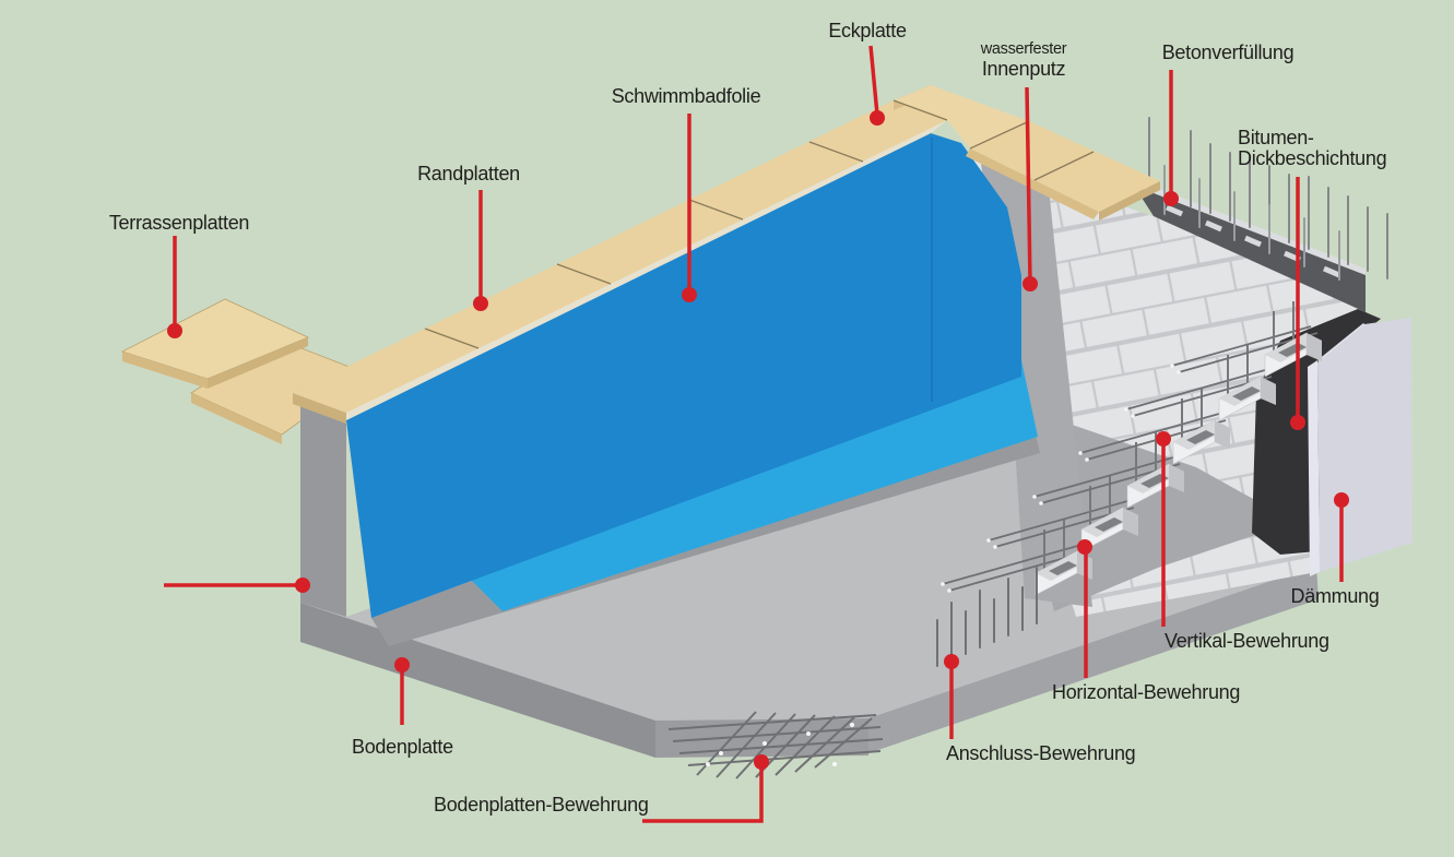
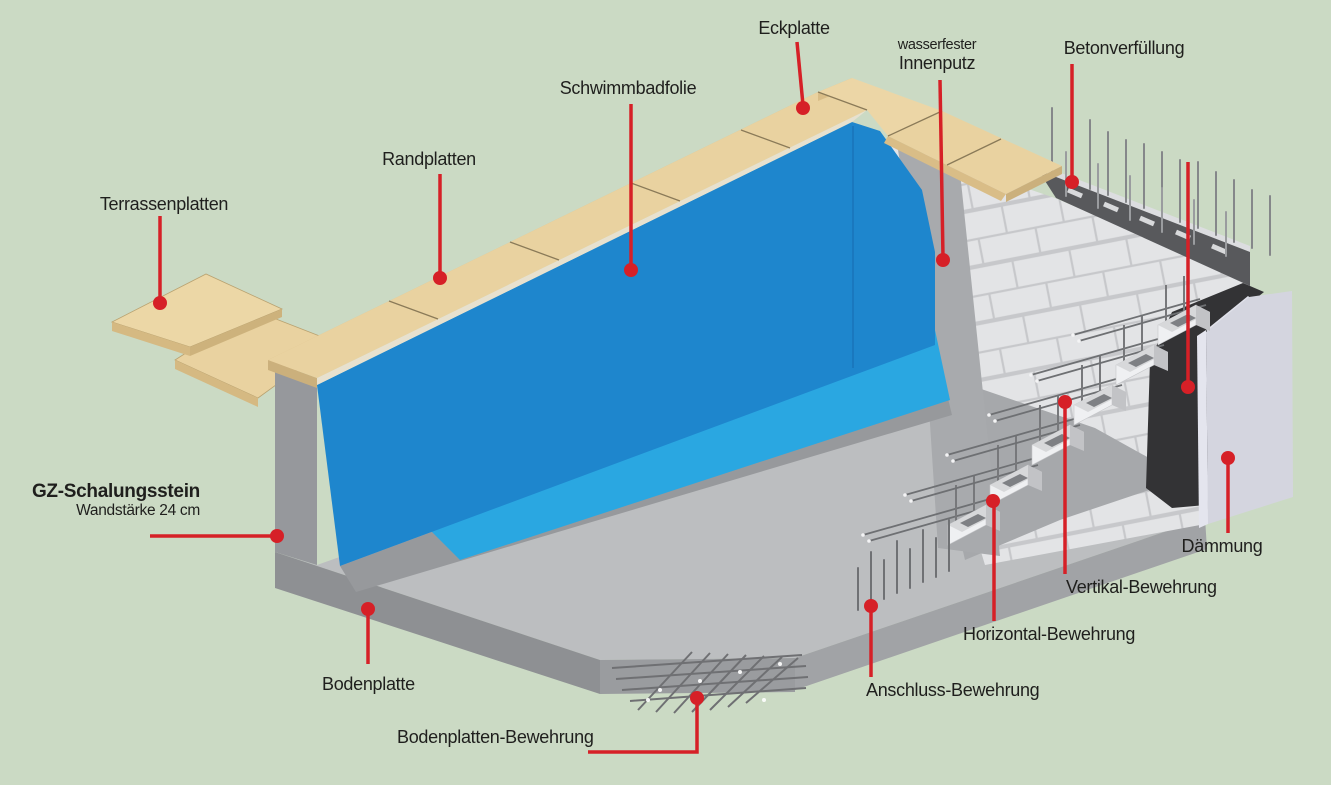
  Terrassenplatten
  Randplatten
  Schwimmbadfolie
  Eckplatte
  wasserfester
  Innenputz
  Betonverfüllung
- Bitumen-
- Dickbeschichtung
  Dämmung
  Vertikal-Bewehrung
  Horizontal-Bewehrung
  Anschluss-Bewehrung
  Bodenplatte
  Bodenplatten-Bewehrung
+ GZ-Schalungsstein
+ Wandstärke 24 cm
